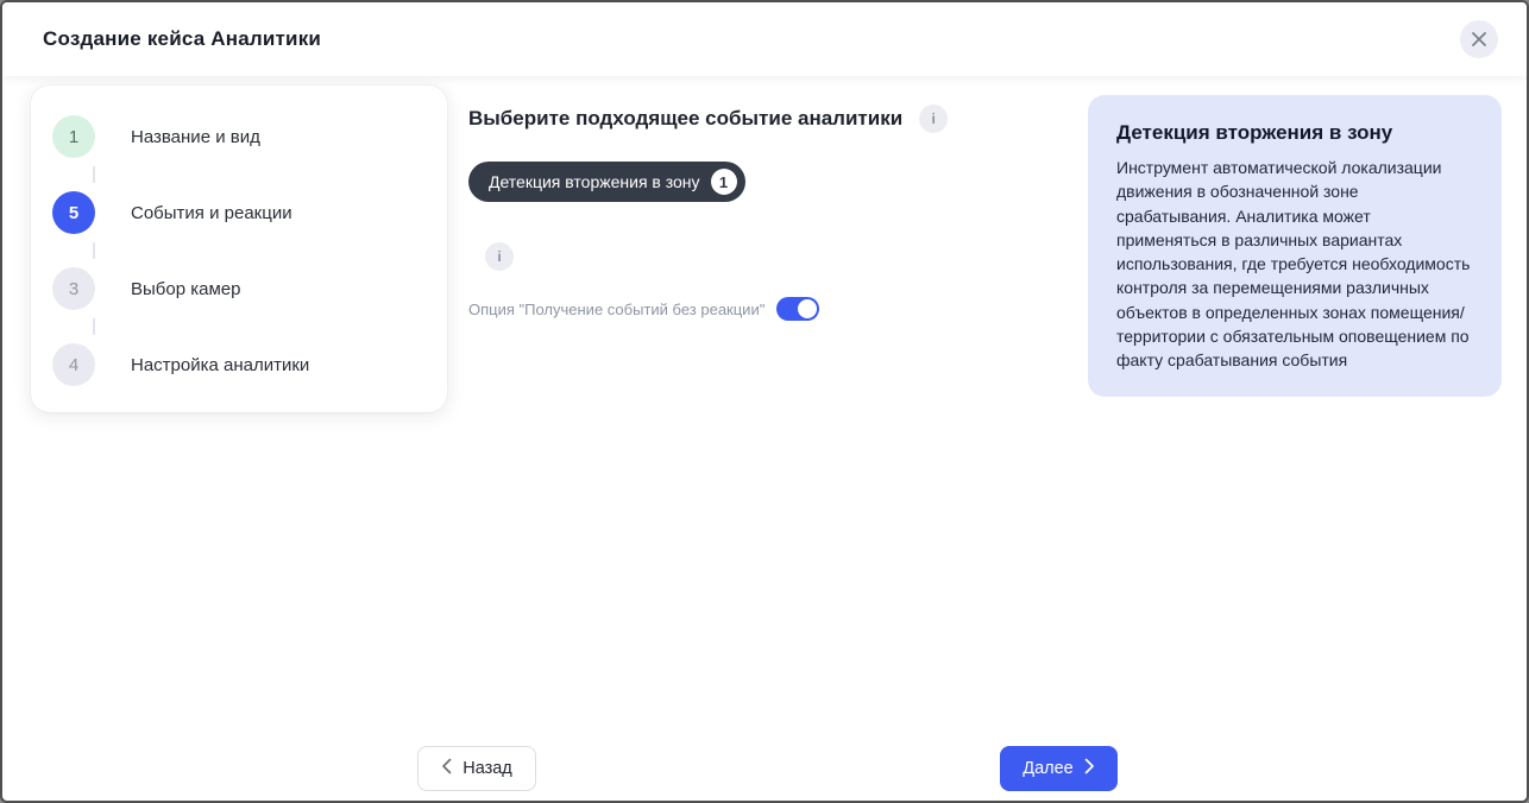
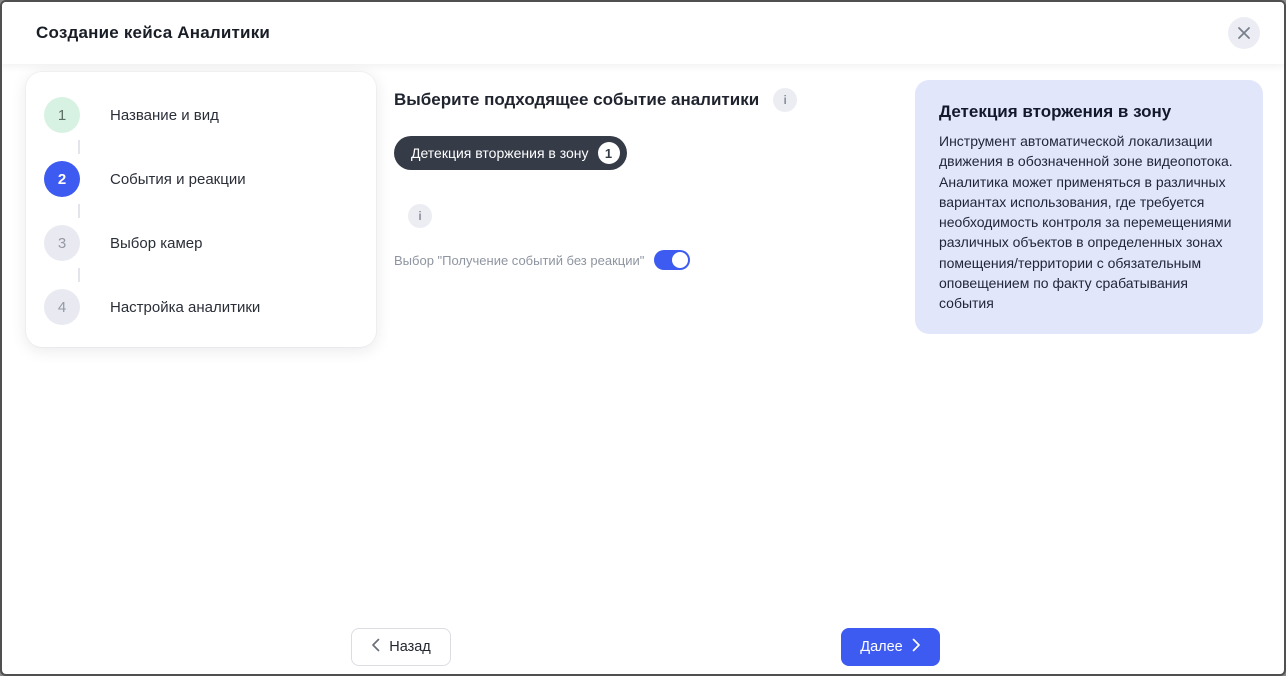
  Создание кейса Аналитики
  1
  Название и вид
- 5
+ 2
  События и реакции
  3
  Выбор камер
  4
  Настройка аналитики
  Выберите подходящее событие аналитики
  i
  Детекция вторжения в зону
  1
  i
- Опция "Получение событий без реакции"
+ Выбор "Получение событий без реакции"
  Детекция вторжения в зону
- Инструмент автоматической локализации движения в обозначенной зоне срабатывания. Аналитика может применяться в различных вариантах использования, где требуется необходимость контроля за перемещениями различных объектов в определенных зонах помещения/территории с обязательным оповещением по факту срабатывания события
+ Инструмент автоматической локализации движения в обозначенной зоне видеопотока. Аналитика может применяться в различных вариантах использования, где требуется необходимость контроля за перемещениями различных объектов в определенных зонах помещения/территории с обязательным оповещением по факту срабатывания события
  Назад
  Далее
